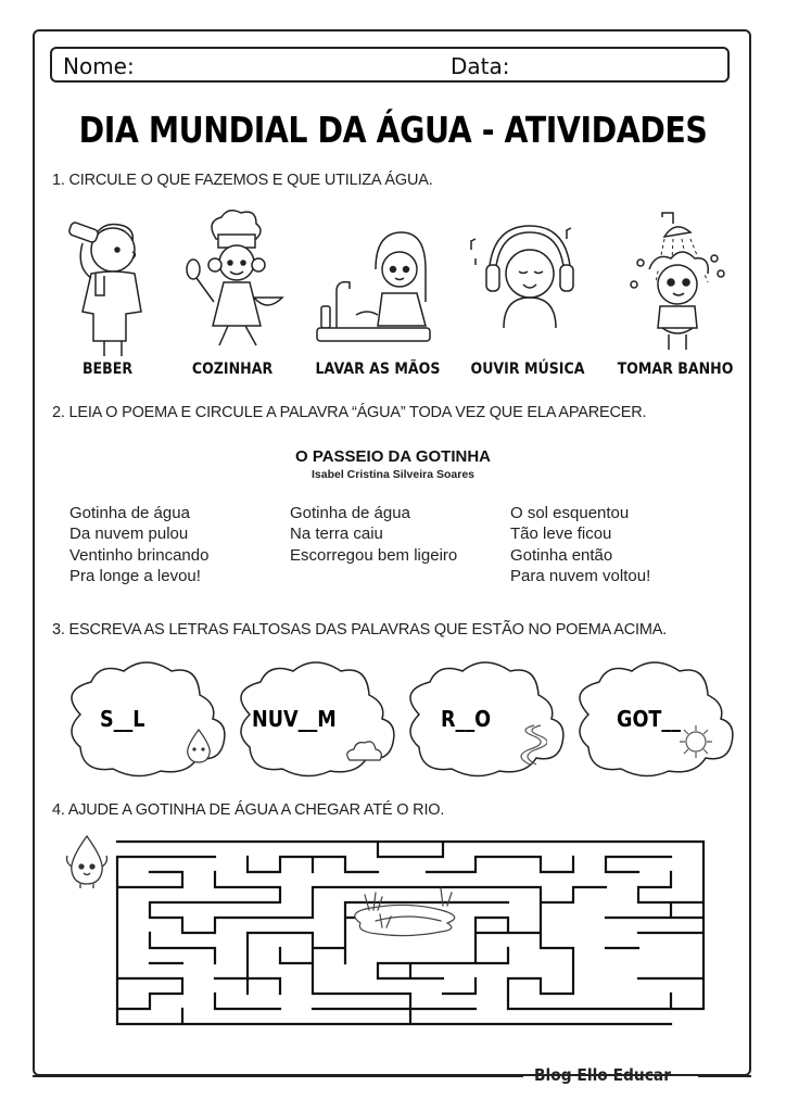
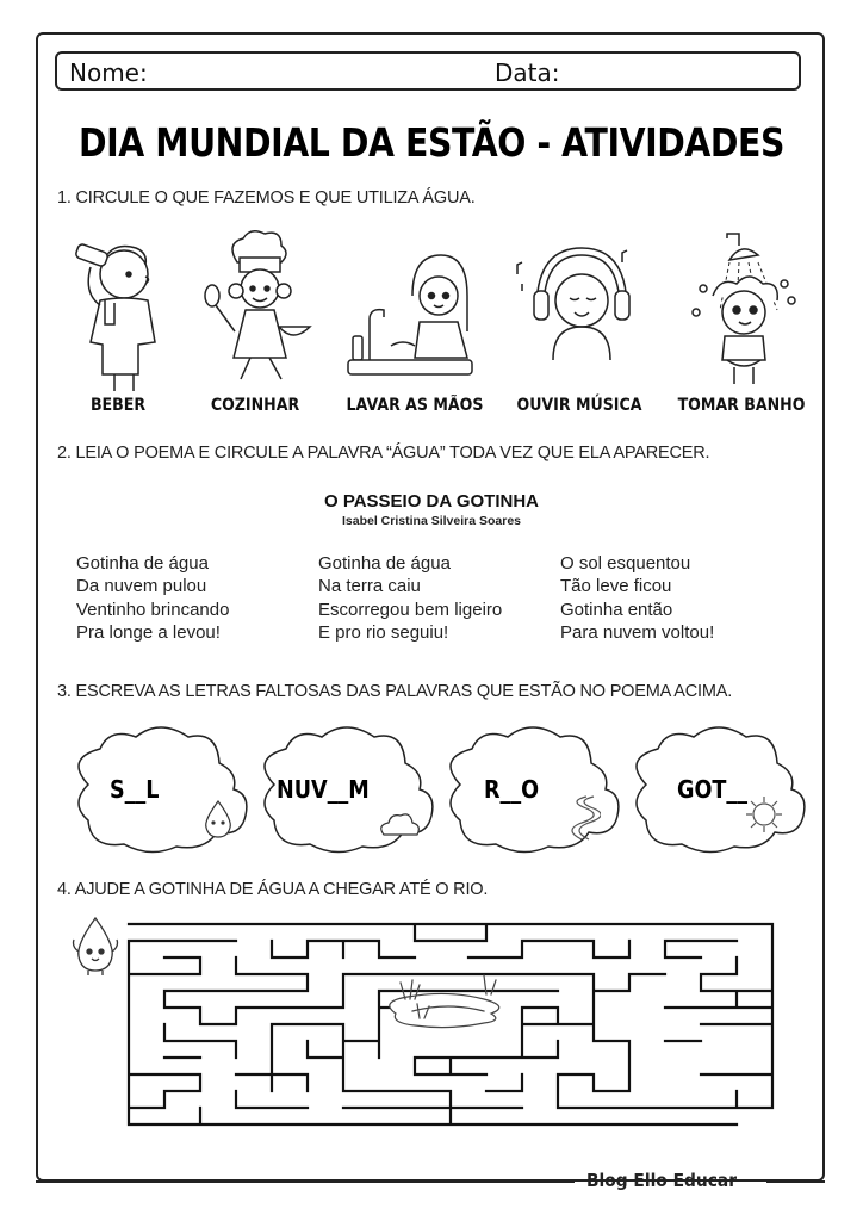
  Nome:
  Data:
- DIA MUNDIAL DA ÁGUA - ATIVIDADES
+ DIA MUNDIAL DA ESTÃO - ATIVIDADES
  1. CIRCULE O QUE FAZEMOS E QUE UTILIZA ÁGUA.
  BEBER
  COZINHAR
  LAVAR AS MÃOS
  OUVIR MÚSICA
  TOMAR BANHO
  2. LEIA O POEMA E CIRCULE A PALAVRA “ÁGUA” TODA VEZ QUE ELA APARECER.
  O PASSEIO DA GOTINHA
  Isabel Cristina Silveira Soares
  Gotinha de água
  Da nuvem pulou
  Ventinho brincando
  Pra longe a levou!
  Gotinha de água
  Na terra caiu
  Escorregou bem ligeiro
+ E pro rio seguiu!
  O sol esquentou
  Tão leve ficou
  Gotinha então
  Para nuvem voltou!
  3. ESCREVA AS LETRAS FALTOSAS DAS PALAVRAS QUE ESTÃO NO POEMA ACIMA.
  S__L
  NUV__M
  R__O
  GOT__
  4. AJUDE A GOTINHA DE ÁGUA A CHEGAR ATÉ O RIO.
  Blog Ello Educar
